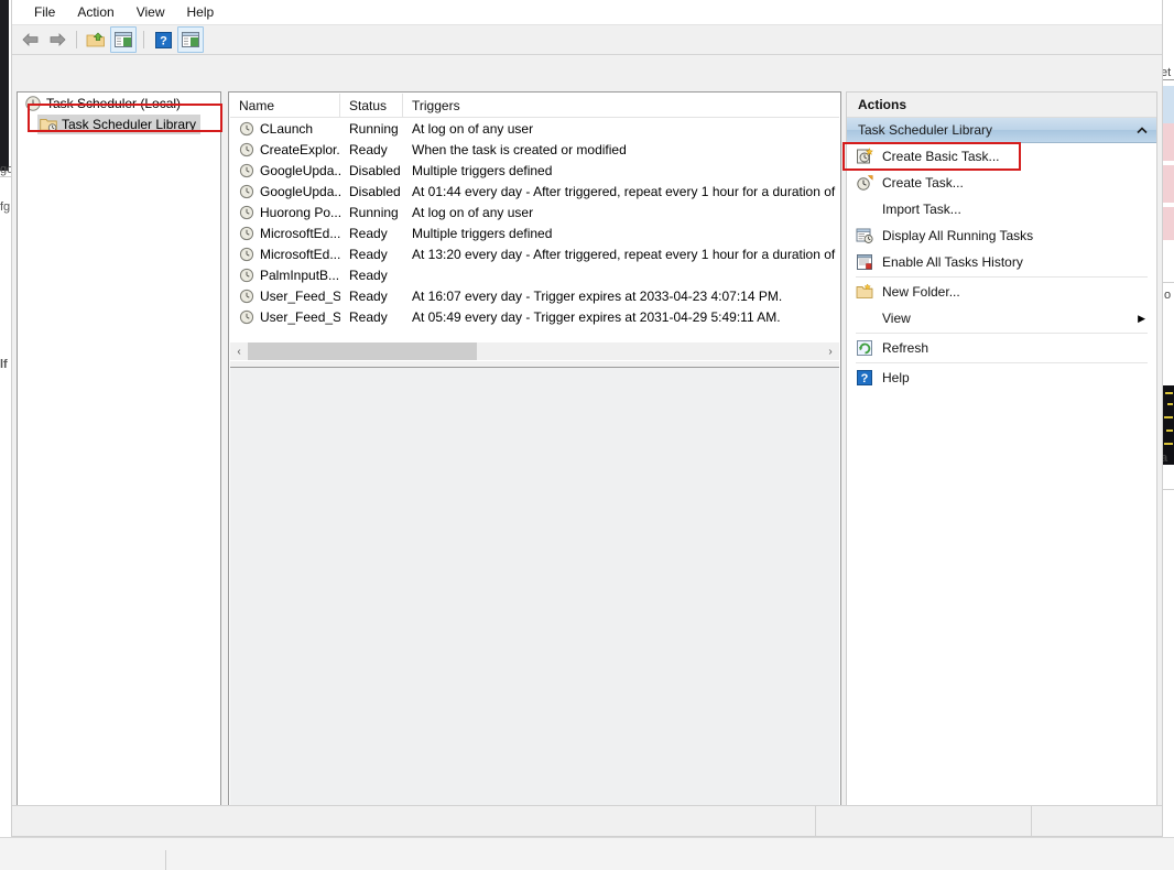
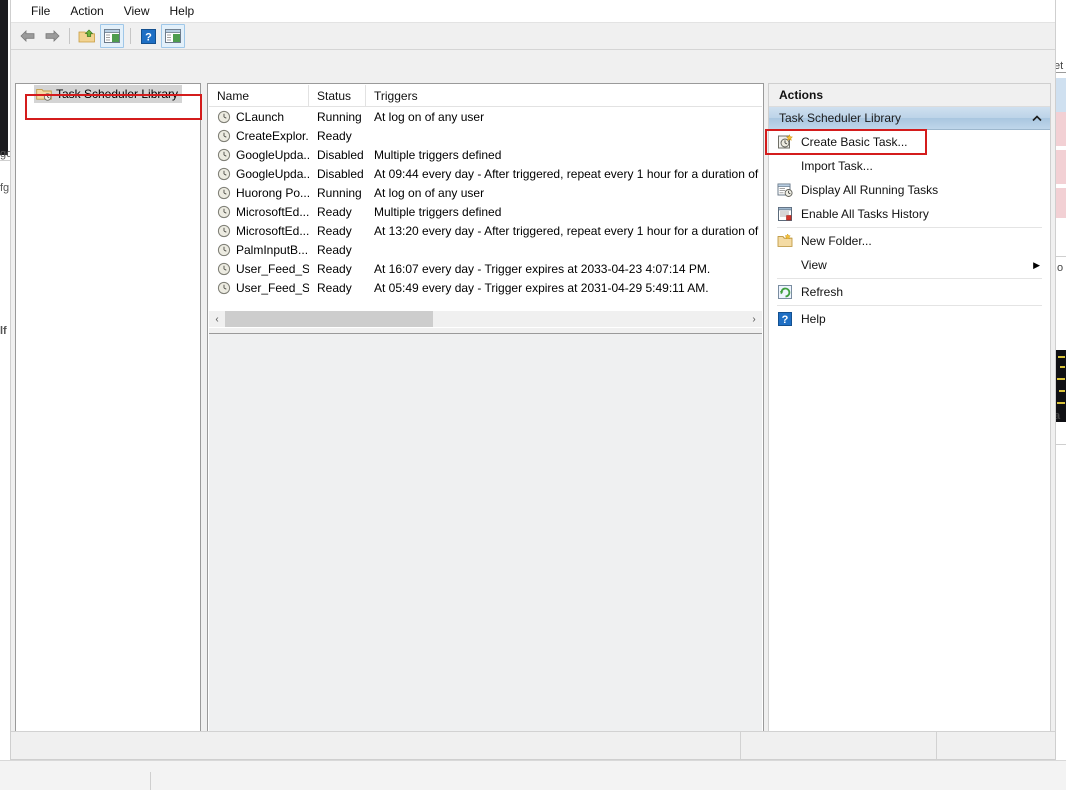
  fg
  lf
  et
  a
  File
  Action
  View
  Help
  ?
- Task Scheduler (Local)
  Task Scheduler Library
  Name
  Status
  Triggers
  CLaunch
  Running
  At log on of any user
  CreateExplor.
  Ready
- When the task is created or modified
  GoogleUpda..
  Disabled
  Multiple triggers defined
  GoogleUpda..
  Disabled
- At 01:44 every day - After triggered, repeat every 1 hour for a duration of
+ At 09:44 every day - After triggered, repeat every 1 hour for a duration of
  Huorong Po...
  Running
  At log on of any user
  MicrosoftEd...
  Ready
  Multiple triggers defined
  MicrosoftEd...
  Ready
  At 13:20 every day - After triggered, repeat every 1 hour for a duration of
  PalmInputB...
  Ready
  User_Feed_S
  Ready
  At 16:07 every day - Trigger expires at 2033-04-23 4:07:14 PM.
  User_Feed_S
  Ready
  At 05:49 every day - Trigger expires at 2031-04-29 5:49:11 AM.
  ‹
  ›
  Actions
  Task Scheduler Library
  Create Basic Task...
- Create Task...
  Import Task...
  Display All Running Tasks
  Enable All Tasks History
  New Folder...
  View
  ▶
  Refresh
  ?
  Help
